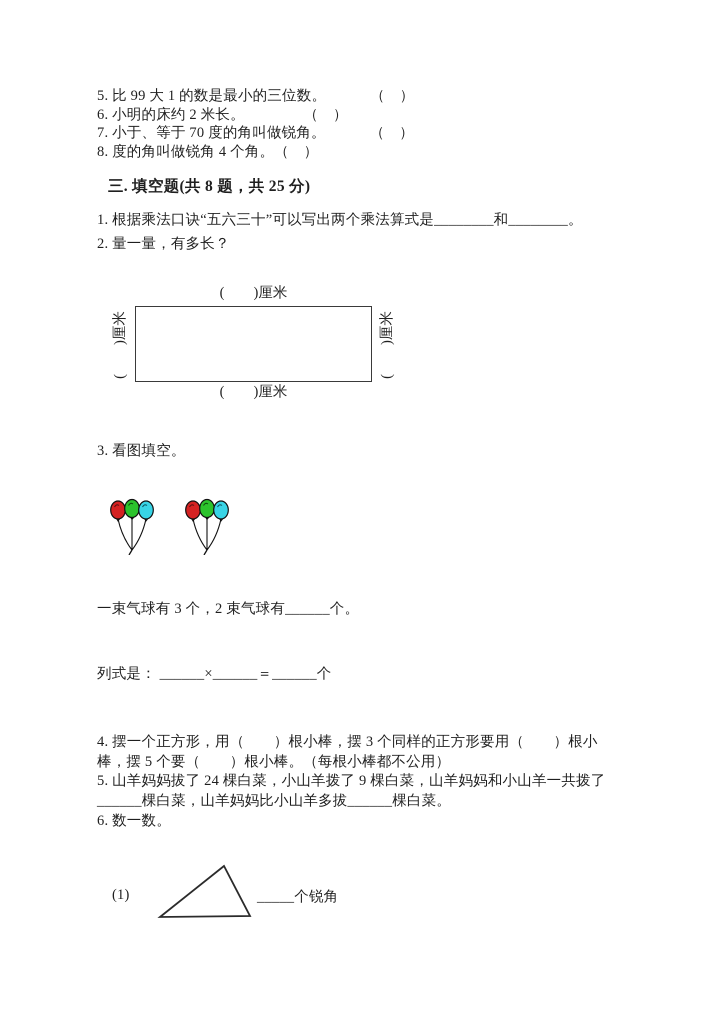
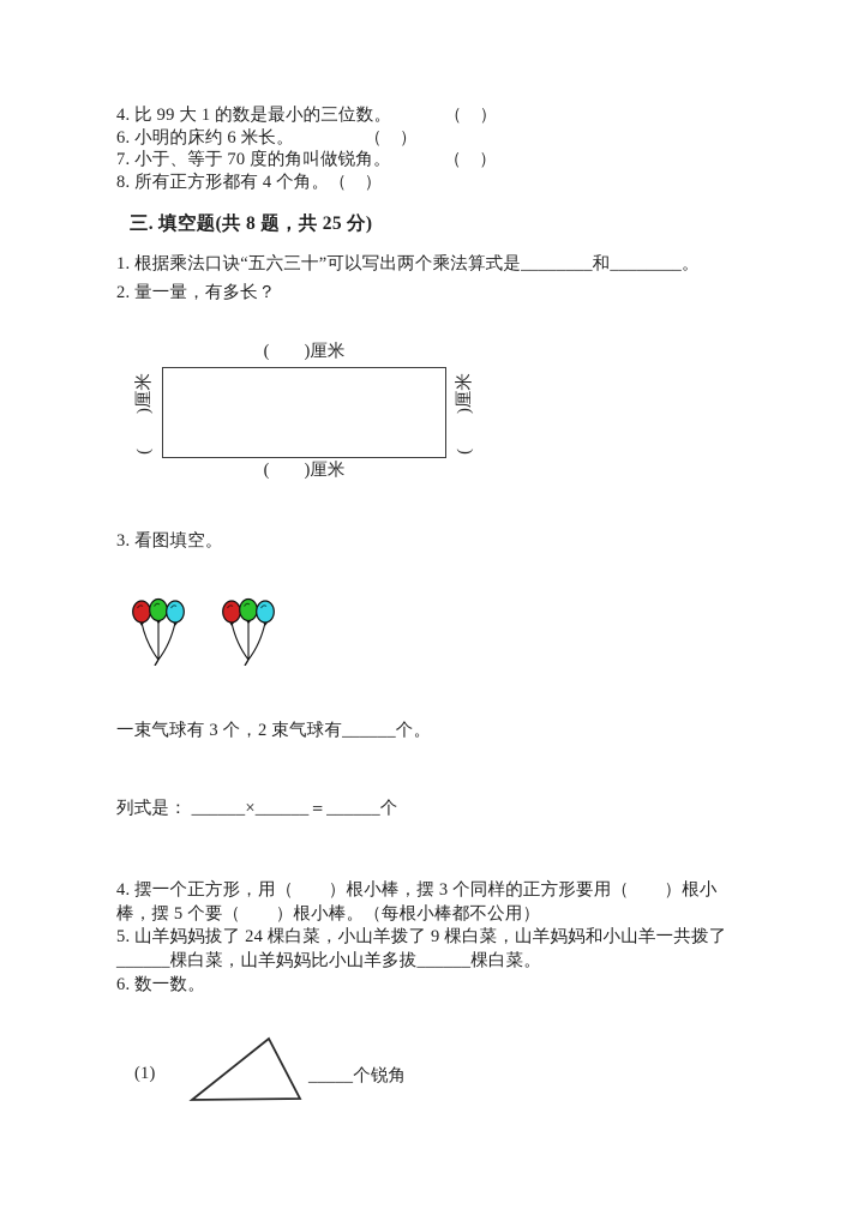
- 5. 比 99 大 1 的数是最小的三位数。 （ ）
+ 4. 比 99 大 1 的数是最小的三位数。 （ ）
- 6. 小明的床约 2 米长。 （ ）
+ 6. 小明的床约 6 米长。 （ ）
  7. 小于、等于 70 度的角叫做锐角。 （ ）
- 8. 度的角叫做锐角 4 个角。（ ）
+ 8. 所有正方形都有 4 个角。（ ）
  三. 填空题(共 8 题，共 25 分)
  1. 根据乘法口诀“五六三十”可以写出两个乘法算式是________和________。
  2. 量一量，有多长？
  ( )厘米
  ( )厘米
  3. 看图填空。
  一束气球有 3 个，2 束气球有______个。
  列式是： ______×______＝______个
  4. 摆一个正方形，用（ ）根小棒，摆 3 个同样的正方形要用（ ）根小
  棒，摆 5 个要（ ）根小棒。（每根小棒都不公用）
  5. 山羊妈妈拔了 24 棵白菜，小山羊拨了 9 棵白菜，山羊妈妈和小山羊一共拨了
  ______棵白菜，山羊妈妈比小山羊多拔______棵白菜。
  6. 数一数。
  (1)
  _____个锐角
